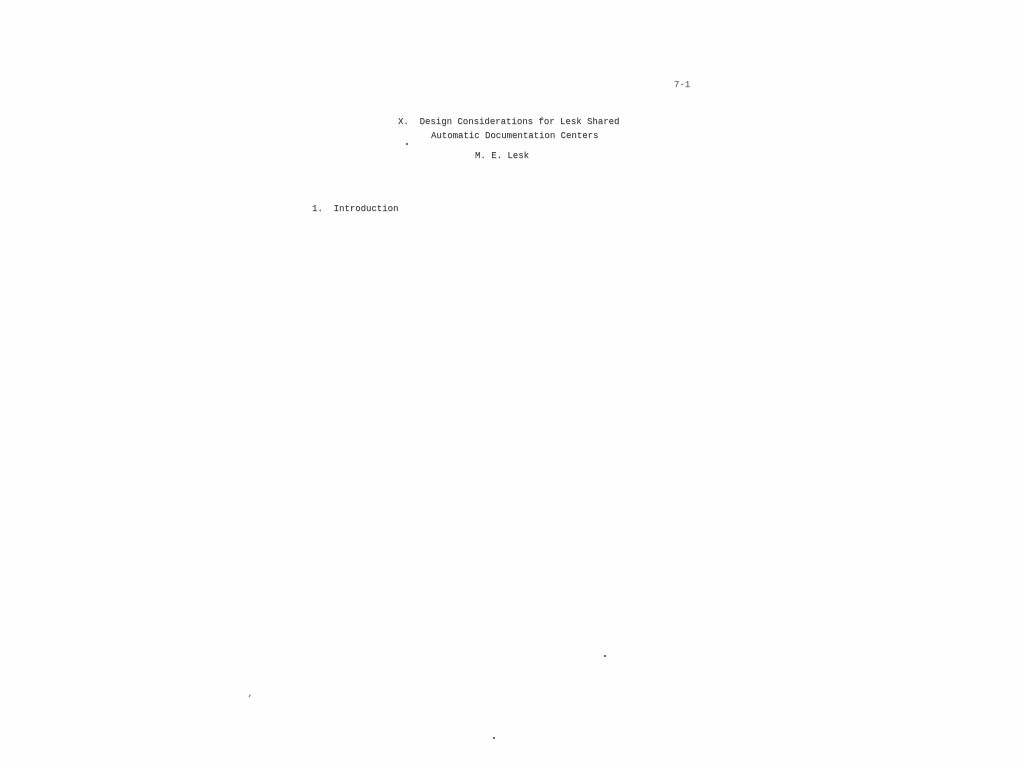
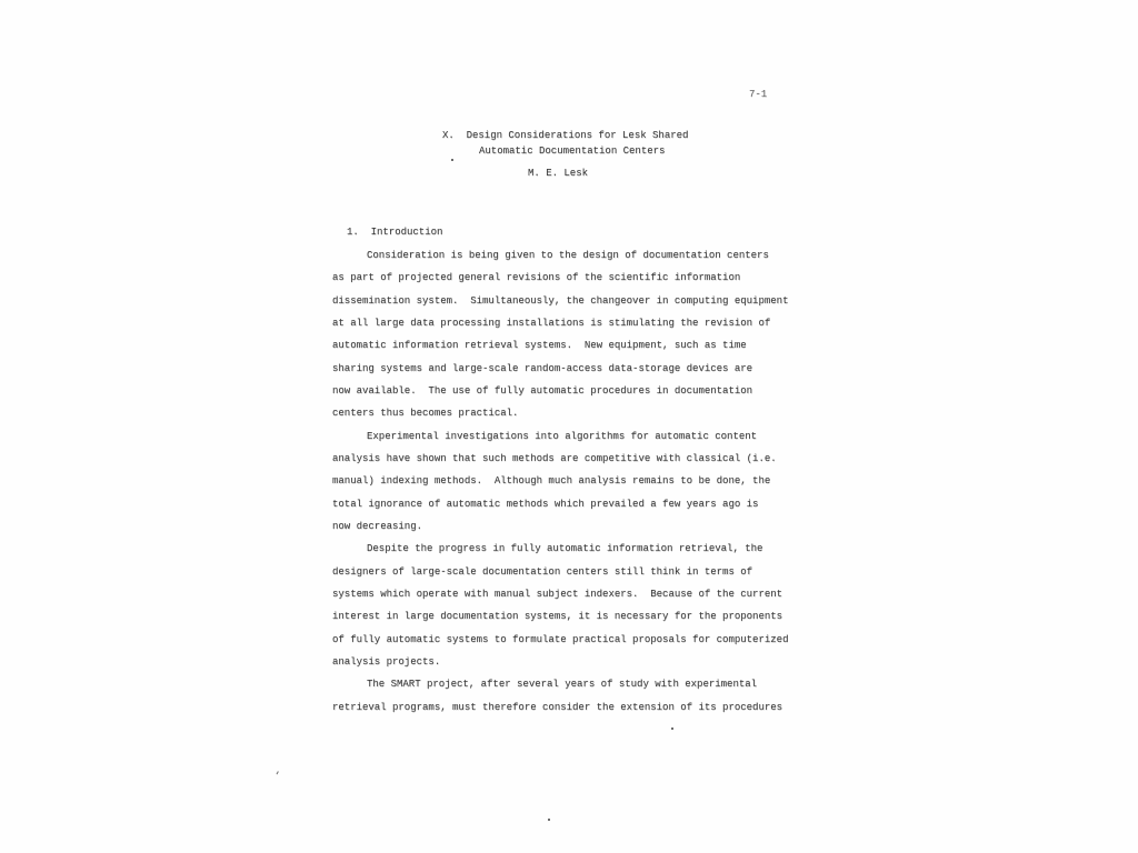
  7-1
  X. Design Considerations for Lesk Shared
  Automatic Documentation Centers
  M. E. Lesk
  1. Introduction
+ Consideration is being given to the design of documentation centers
+ as part of projected general revisions of the scientific information
+ dissemination system. Simultaneously, the changeover in computing equipment
+ at all large data processing installations is stimulating the revision of
+ automatic information retrieval systems. New equipment, such as time
+ sharing systems and large-scale random-access data-storage devices are
+ now available. The use of fully automatic procedures in documentation
+ centers thus becomes practical.
+ Experimental investigations into algorithms for automatic content
+ analysis have shown that such methods are competitive with classical (i.e.
+ manual) indexing methods. Although much analysis remains to be done, the
+ total ignorance of automatic methods which prevailed a few years ago is
+ now decreasing.
+ Despite the progress in fully automatic information retrieval, the
+ designers of large-scale documentation centers still think in terms of
+ systems which operate with manual subject indexers. Because of the current
+ interest in large documentation systems, it is necessary for the proponents
+ of fully automatic systems to formulate practical proposals for computerized
+ analysis projects.
+ The SMART project, after several years of study with experimental
+ retrieval programs, must therefore consider the extension of its procedures
